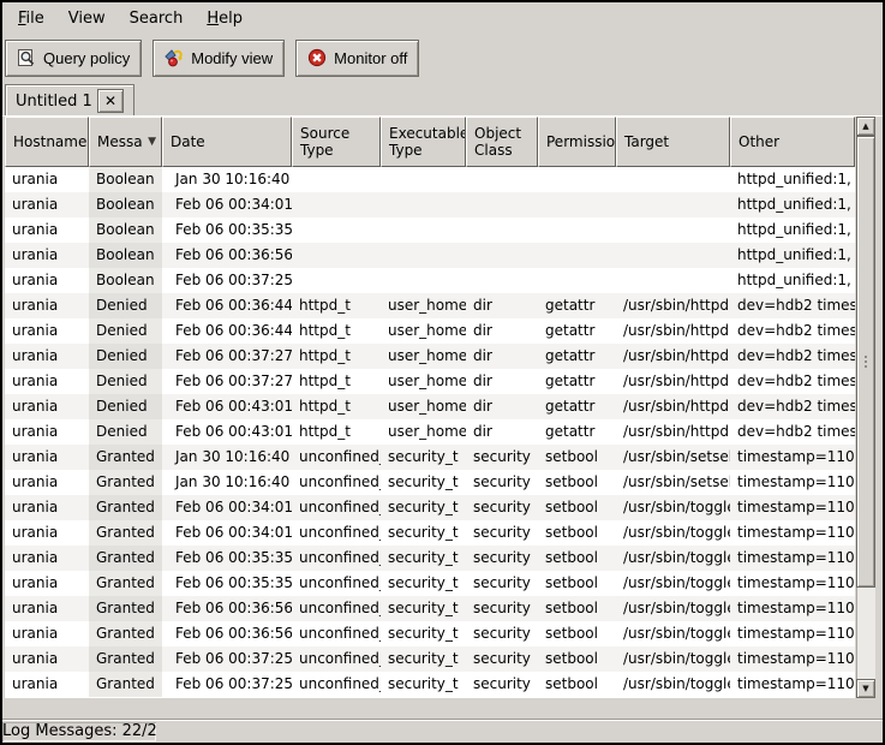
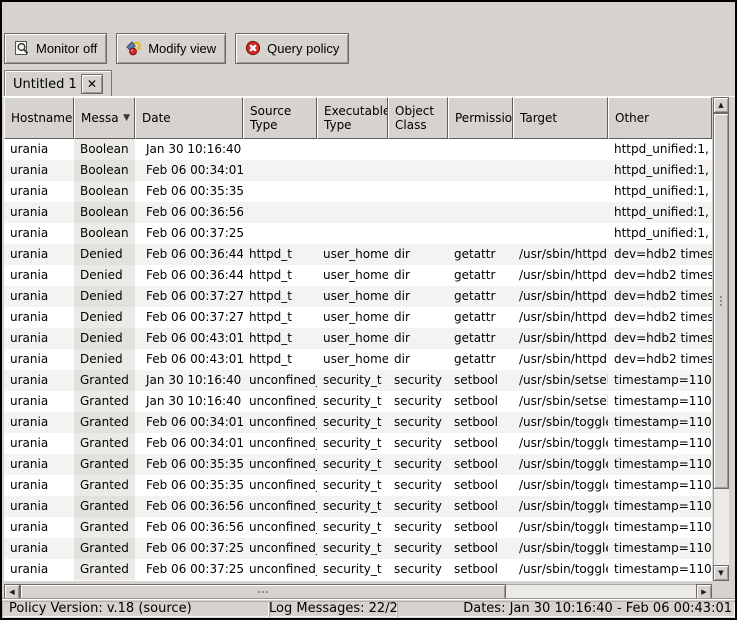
- File
- View
- Search
- Help
- Query policy
+ Monitor off
  Modify view
- Monitor off
+ Query policy
  Untitled 1
  ✕
  Hostname
  Messa
  ▼
  Date
  Source
  Type
  Executable
  Type
  Object
  Class
  Permissio
  Target
  Other
  urania
  Boolean
  Jan 30 10:16:40
  httpd_unified:1,
  urania
  Boolean
  Feb 06 00:34:01
  httpd_unified:1,
  urania
  Boolean
  Feb 06 00:35:35
  httpd_unified:1,
  urania
  Boolean
  Feb 06 00:36:56
  httpd_unified:1,
  urania
  Boolean
  Feb 06 00:37:25
  httpd_unified:1,
  urania
  Denied
  Feb 06 00:36:44
  httpd_t
  user_home
  dir
  getattr
  /usr/sbin/httpd
  dev=hdb2 times
  urania
  Denied
  Feb 06 00:36:44
  httpd_t
  user_home
  dir
  getattr
  /usr/sbin/httpd
  dev=hdb2 times
  urania
  Denied
  Feb 06 00:37:27
  httpd_t
  user_home
  dir
  getattr
  /usr/sbin/httpd
  dev=hdb2 times
  urania
  Denied
  Feb 06 00:37:27
  httpd_t
  user_home
  dir
  getattr
  /usr/sbin/httpd
  dev=hdb2 times
  urania
  Denied
  Feb 06 00:43:01
  httpd_t
  user_home
  dir
  getattr
  /usr/sbin/httpd
  dev=hdb2 times
  urania
  Denied
  Feb 06 00:43:01
  httpd_t
  user_home
  dir
  getattr
  /usr/sbin/httpd
  dev=hdb2 times
  urania
  Granted
  Jan 30 10:16:40
  unconfined
  security_t
  security
  setbool
  /usr/sbin/setse
  timestamp=110
  urania
  Granted
  Jan 30 10:16:40
  unconfined
  security_t
  security
  setbool
  /usr/sbin/setse
  timestamp=110
  urania
  Granted
  Feb 06 00:34:01
  unconfined
  security_t
  security
  setbool
  /usr/sbin/toggl
  timestamp=110
  urania
  Granted
  Feb 06 00:34:01
  unconfined
  security_t
  security
  setbool
  /usr/sbin/toggl
  timestamp=110
  urania
  Granted
  Feb 06 00:35:35
  unconfined
  security_t
  security
  setbool
  /usr/sbin/toggl
  timestamp=110
  urania
  Granted
  Feb 06 00:35:35
  unconfined
  security_t
  security
  setbool
  /usr/sbin/toggl
  timestamp=110
  urania
  Granted
  Feb 06 00:36:56
  unconfined
  security_t
  security
  setbool
  /usr/sbin/toggl
  timestamp=110
  urania
  Granted
  Feb 06 00:36:56
  unconfined
  security_t
  security
  setbool
  /usr/sbin/toggl
  timestamp=110
  urania
  Granted
  Feb 06 00:37:25
  unconfined
  security_t
  security
  setbool
  /usr/sbin/toggl
  timestamp=110
  urania
  Granted
  Feb 06 00:37:25
  unconfined
  security_t
  security
  setbool
  /usr/sbin/toggl
  timestamp=110
  ▲
  ▼
+ ◀
+ ▶
+ Policy Version: v.18 (source)
  Log Messages: 22/2
+ Dates: Jan 30 10:16:40 - Feb 06 00:43:01
